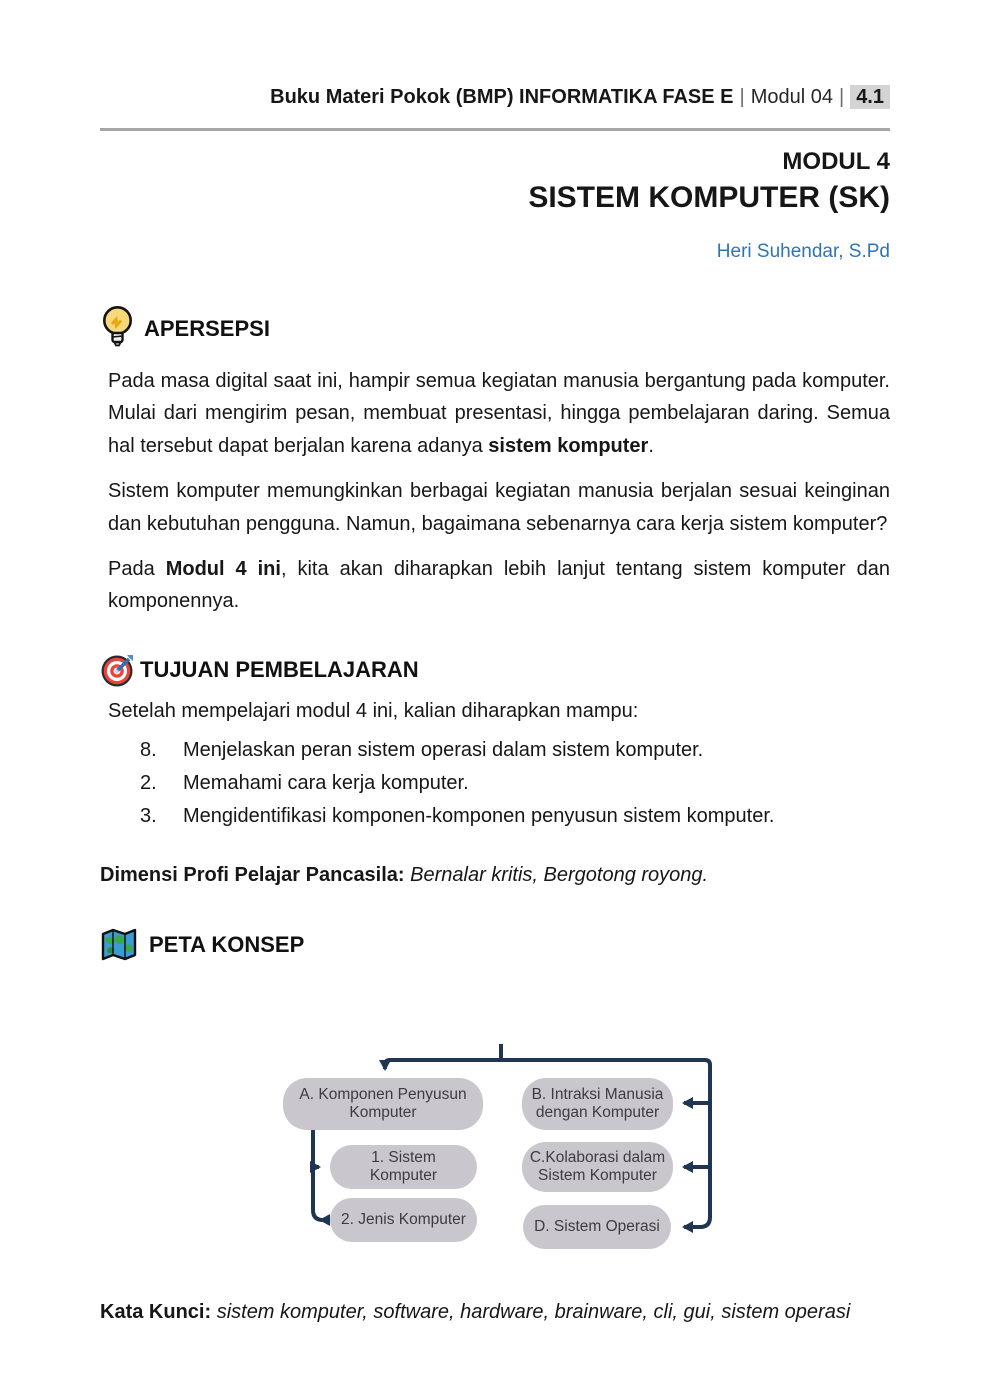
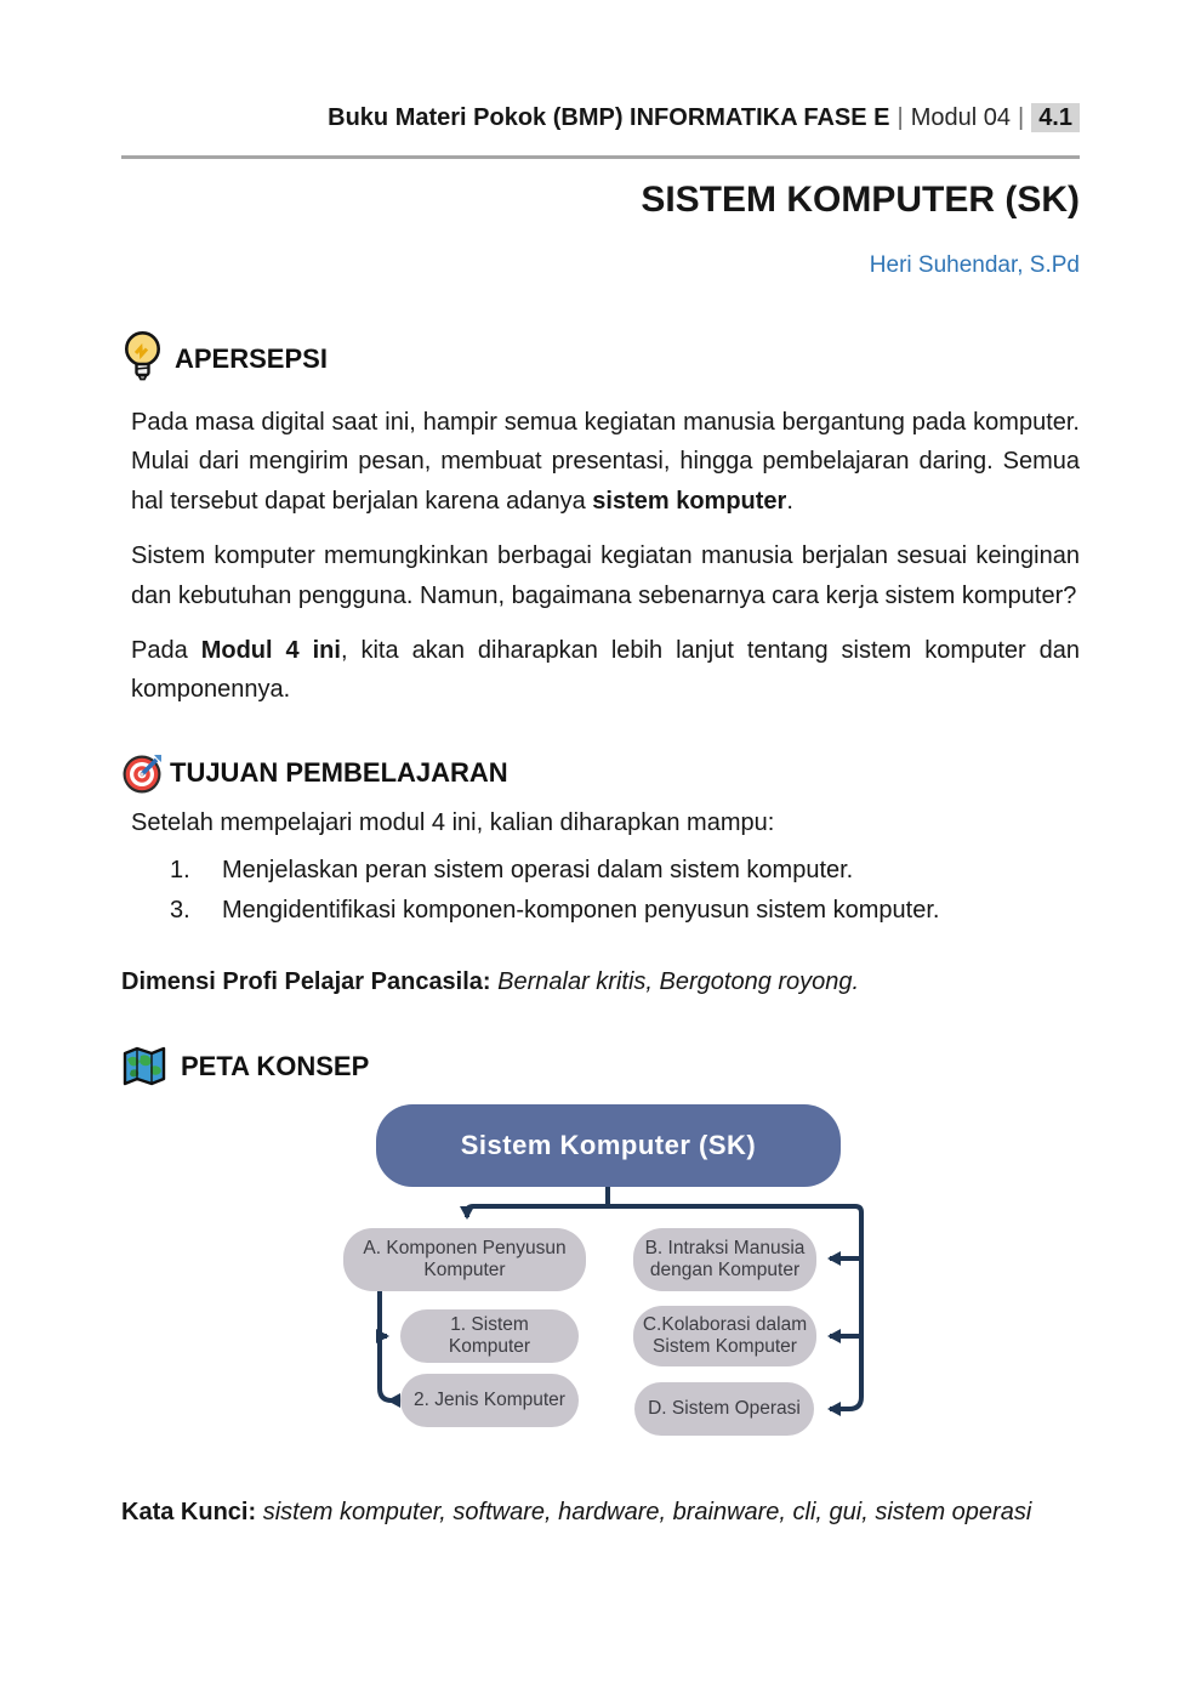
  Buku Materi Pokok (BMP) INFORMATIKA FASE E | Modul 04 | 4.1
- MODUL 4
  SISTEM KOMPUTER (SK)
  Heri Suhendar, S.Pd
  APERSEPSI
  Pada masa digital saat ini, hampir semua kegiatan manusia bergantung pada komputer. Mulai dari mengirim pesan, membuat presentasi, hingga pembelajaran daring. Semua hal tersebut dapat berjalan karena adanya sistem komputer.
  Sistem komputer memungkinkan berbagai kegiatan manusia berjalan sesuai keinginan dan kebutuhan pengguna. Namun, bagaimana sebenarnya cara kerja sistem komputer?
  Pada Modul 4 ini, kita akan diharapkan lebih lanjut tentang sistem komputer dan komponennya.
  TUJUAN PEMBELAJARAN
  Setelah mempelajari modul 4 ini, kalian diharapkan mampu:
- 8.
+ 1.
  Menjelaskan peran sistem operasi dalam sistem komputer.
- 2.
- Memahami cara kerja komputer.
  3.
  Mengidentifikasi komponen-komponen penyusun sistem komputer.
  Dimensi Profi Pelajar Pancasila: Bernalar kritis, Bergotong royong.
  PETA KONSEP
+ Sistem Komputer (SK)
  A. Komponen Penyusun Komputer
  B. Intraksi Manusia dengan Komputer
  1. Sistem Komputer
  C.Kolaborasi dalam Sistem Komputer
  2. Jenis Komputer
  D. Sistem Operasi
  Kata Kunci: sistem komputer, software, hardware, brainware, cli, gui, sistem operasi
